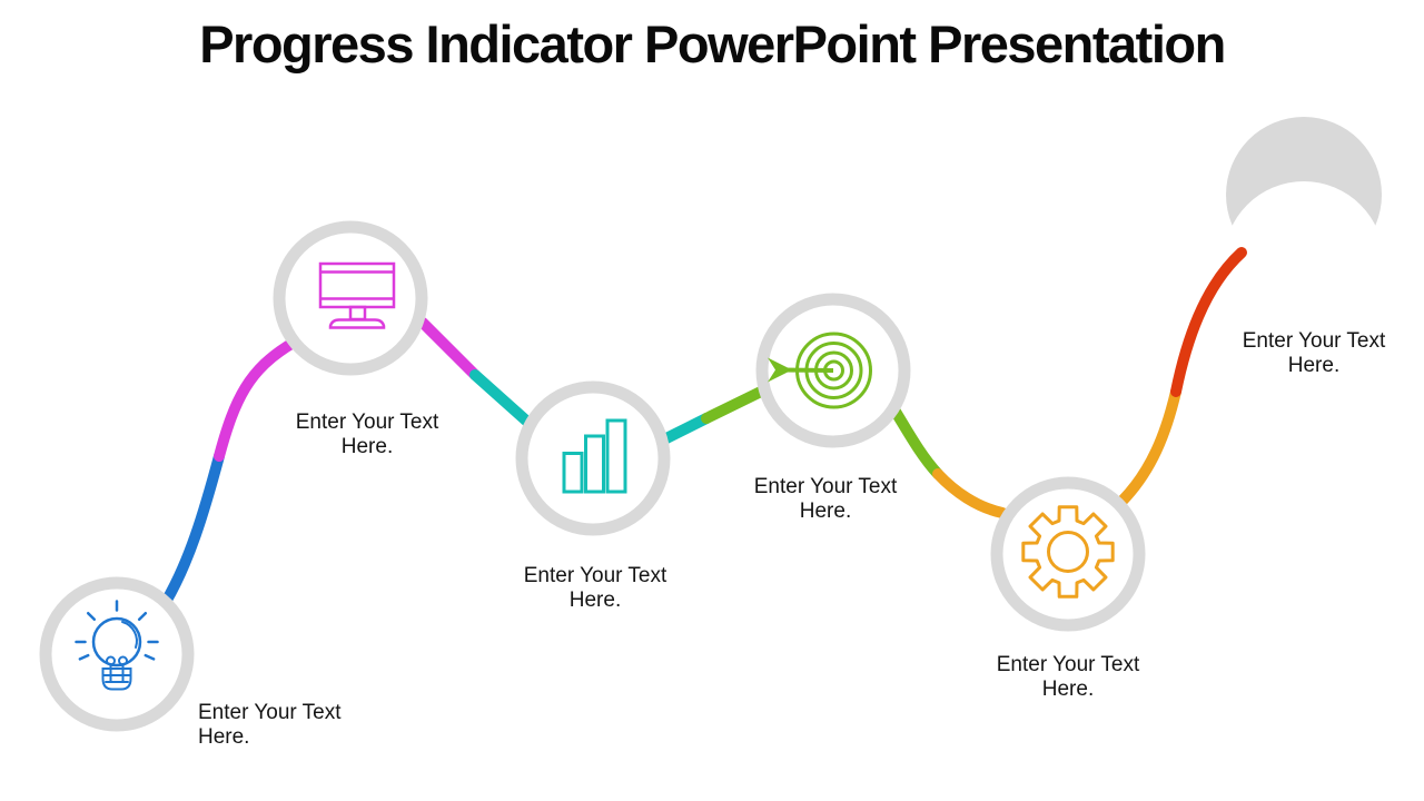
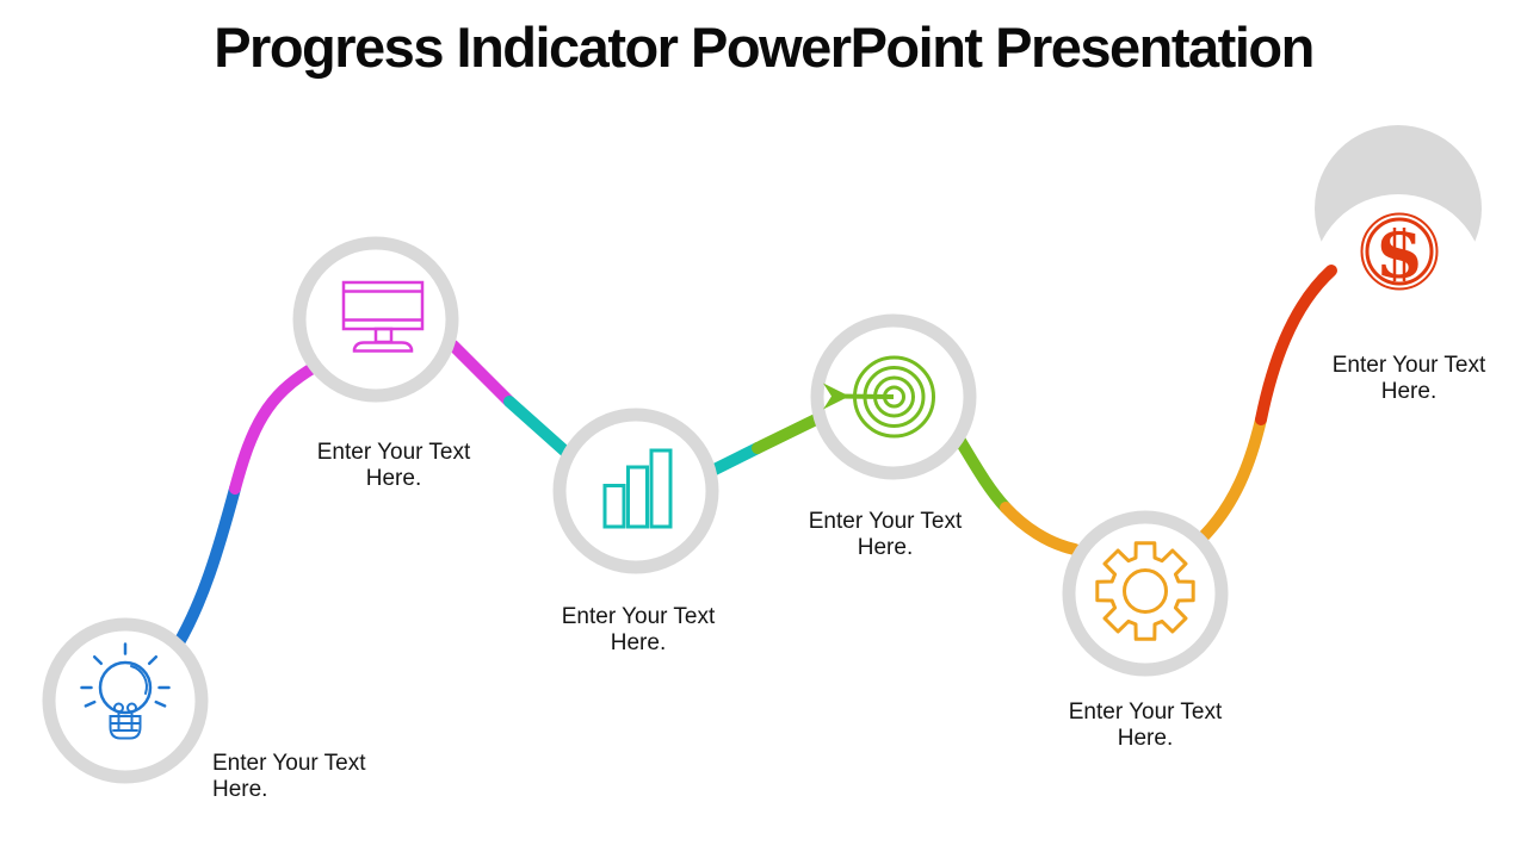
  Progress Indicator PowerPoint Presentation
+ S
  Enter Your Text Here.
  Enter Your Text Here.
  Enter Your Text Here.
  Enter Your Text Here.
  Enter Your Text Here.
  Enter Your Text Here.
